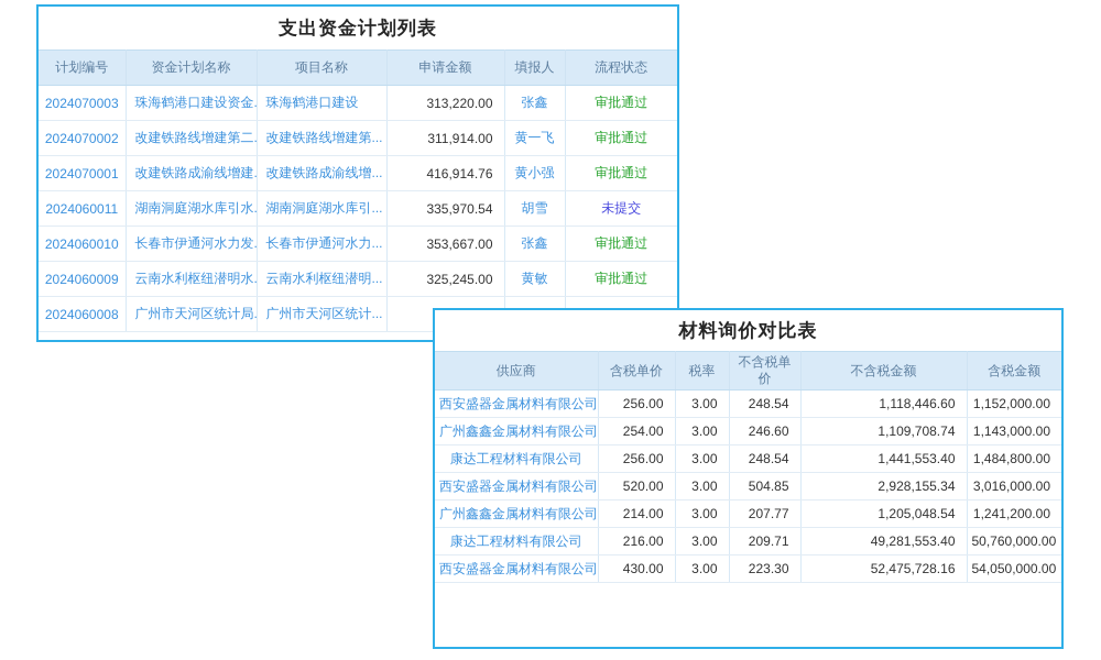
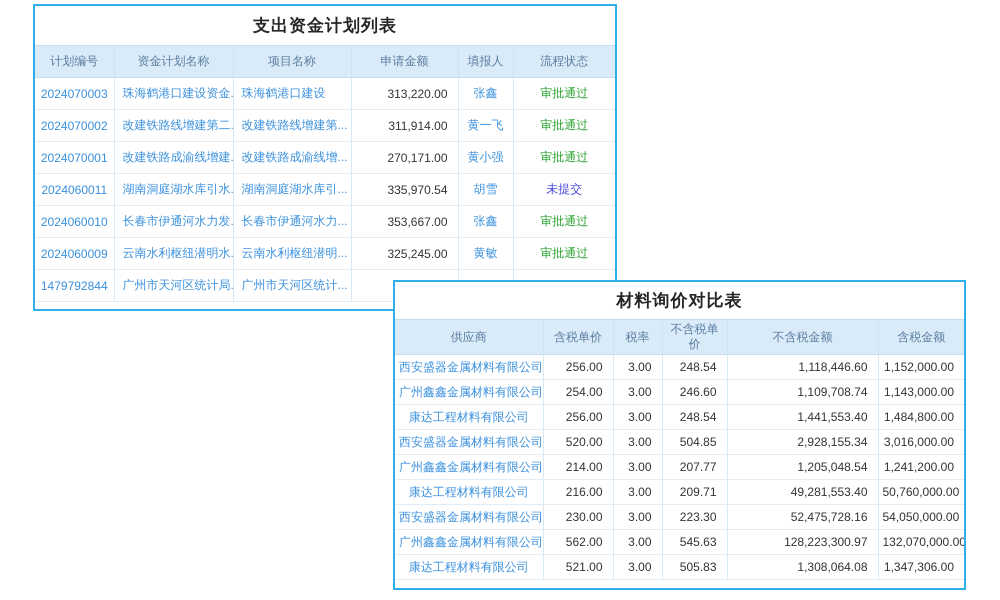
  支出资金计划列表
  计划编号	资金计划名称	项目名称	申请金额	填报人	流程状态
  2024070003	珠海鹤港口建设资金.	珠海鹤港口建设	313,220.00	张鑫	审批通过
  2024070002	改建铁路线增建第二.	改建铁路线增建第...	311,914.00	黄一飞	审批通过
- 2024070001	改建铁路成渝线增建.	改建铁路成渝线增...	416,914.76	黄小强	审批通过
+ 2024070001	改建铁路成渝线增建.	改建铁路成渝线增...	270,171.00	黄小强	审批通过
  2024060011	湖南洞庭湖水库引水.	湖南洞庭湖水库引...	335,970.54	胡雪	未提交
  2024060010	长春市伊通河水力发.	长春市伊通河水力...	353,667.00	张鑫	审批通过
  2024060009	云南水利枢纽潜明水.	云南水利枢纽潜明...	325,245.00	黄敏	审批通过
- 2024060008	广州市天河区统计局.	广州市天河区统计...
+ 1479792844	广州市天河区统计局.	广州市天河区统计...
  材料询价对比表
  供应商	含税单价	税率	不含税单价	不含税金额	含税金额
  西安盛器金属材料有限公司	256.00	3.00	248.54	1,118,446.60	1,152,000.00
  广州鑫鑫金属材料有限公司	254.00	3.00	246.60	1,109,708.74	1,143,000.00
  康达工程材料有限公司	256.00	3.00	248.54	1,441,553.40	1,484,800.00
  西安盛器金属材料有限公司	520.00	3.00	504.85	2,928,155.34	3,016,000.00
  广州鑫鑫金属材料有限公司	214.00	3.00	207.77	1,205,048.54	1,241,200.00
  康达工程材料有限公司	216.00	3.00	209.71	49,281,553.40	50,760,000.00
- 西安盛器金属材料有限公司	430.00	3.00	223.30	52,475,728.16	54,050,000.00
+ 西安盛器金属材料有限公司	230.00	3.00	223.30	52,475,728.16	54,050,000.00
+ 广州鑫鑫金属材料有限公司	562.00	3.00	545.63	128,223,300.97	132,070,000.00
+ 康达工程材料有限公司	521.00	3.00	505.83	1,308,064.08	1,347,306.00
